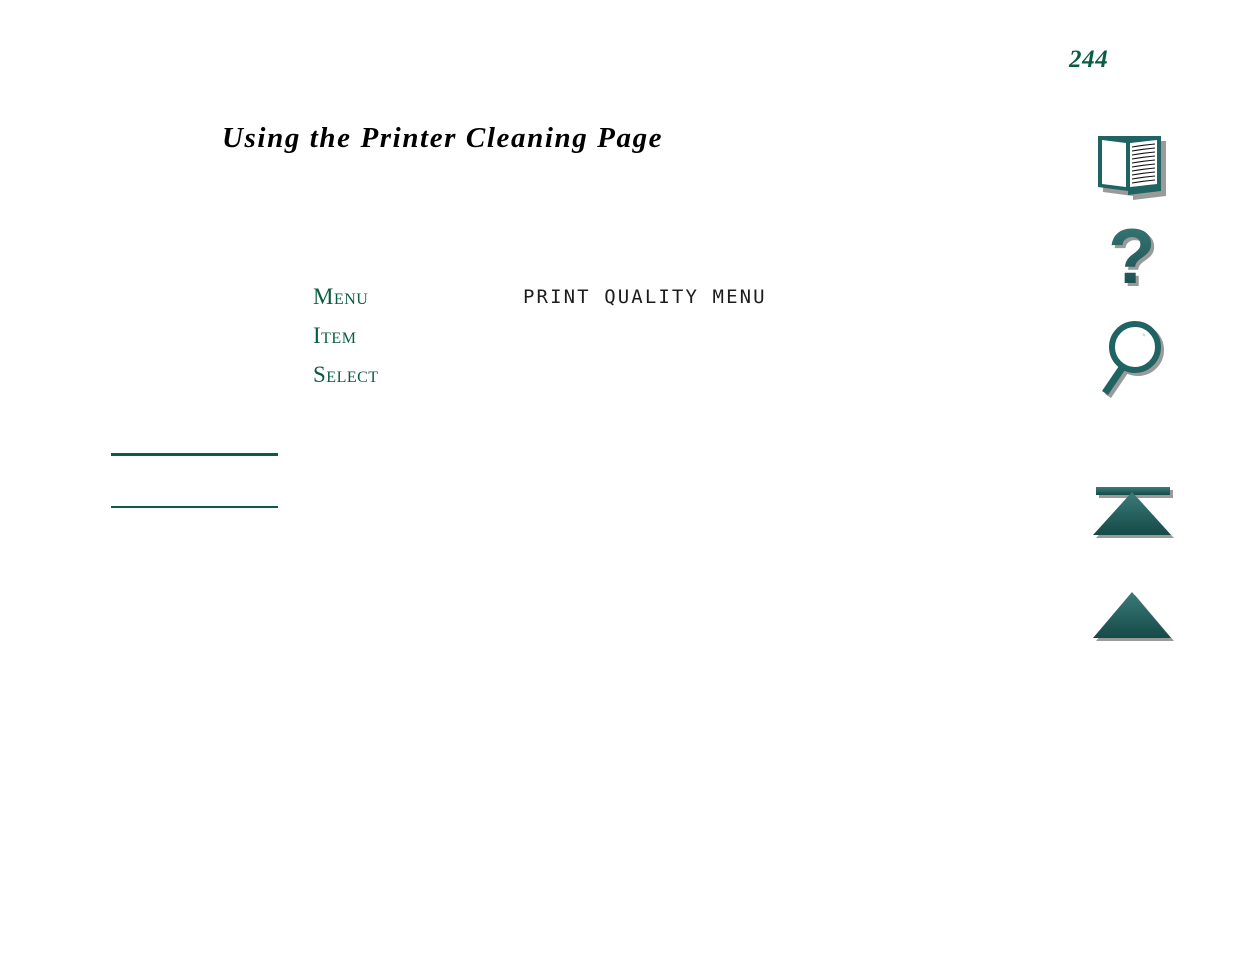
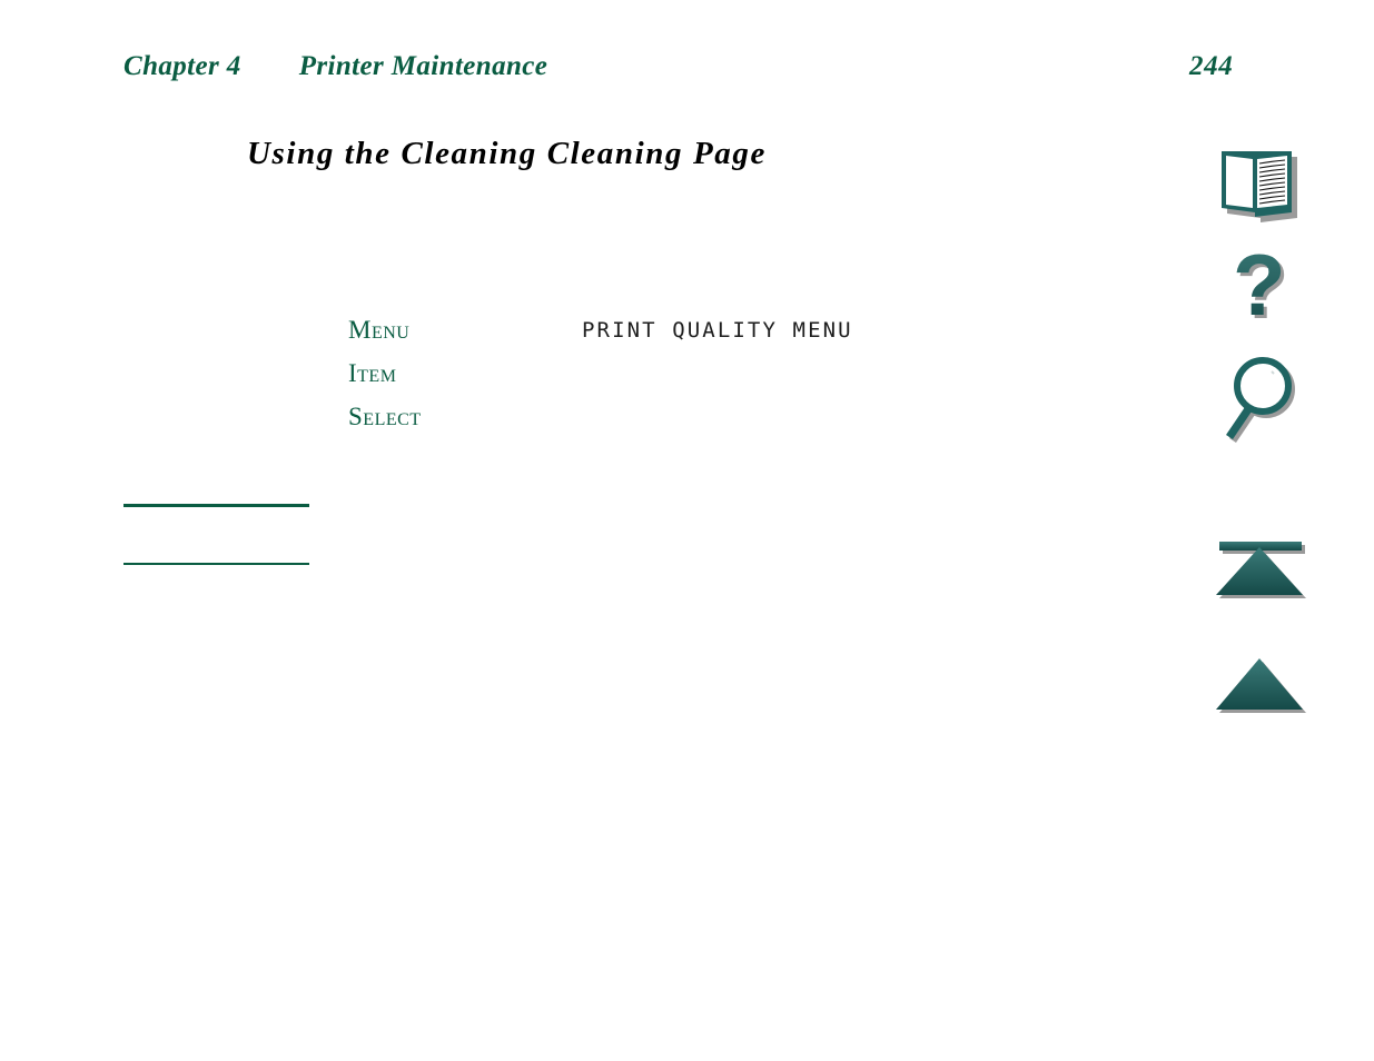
+ Chapter 4
+ Printer Maintenance
  244
- Using the Printer Cleaning Page
+ Using the Cleaning Cleaning Page
  Menu
  PRINT QUALITY MENU
  Item
  Select
  ?
